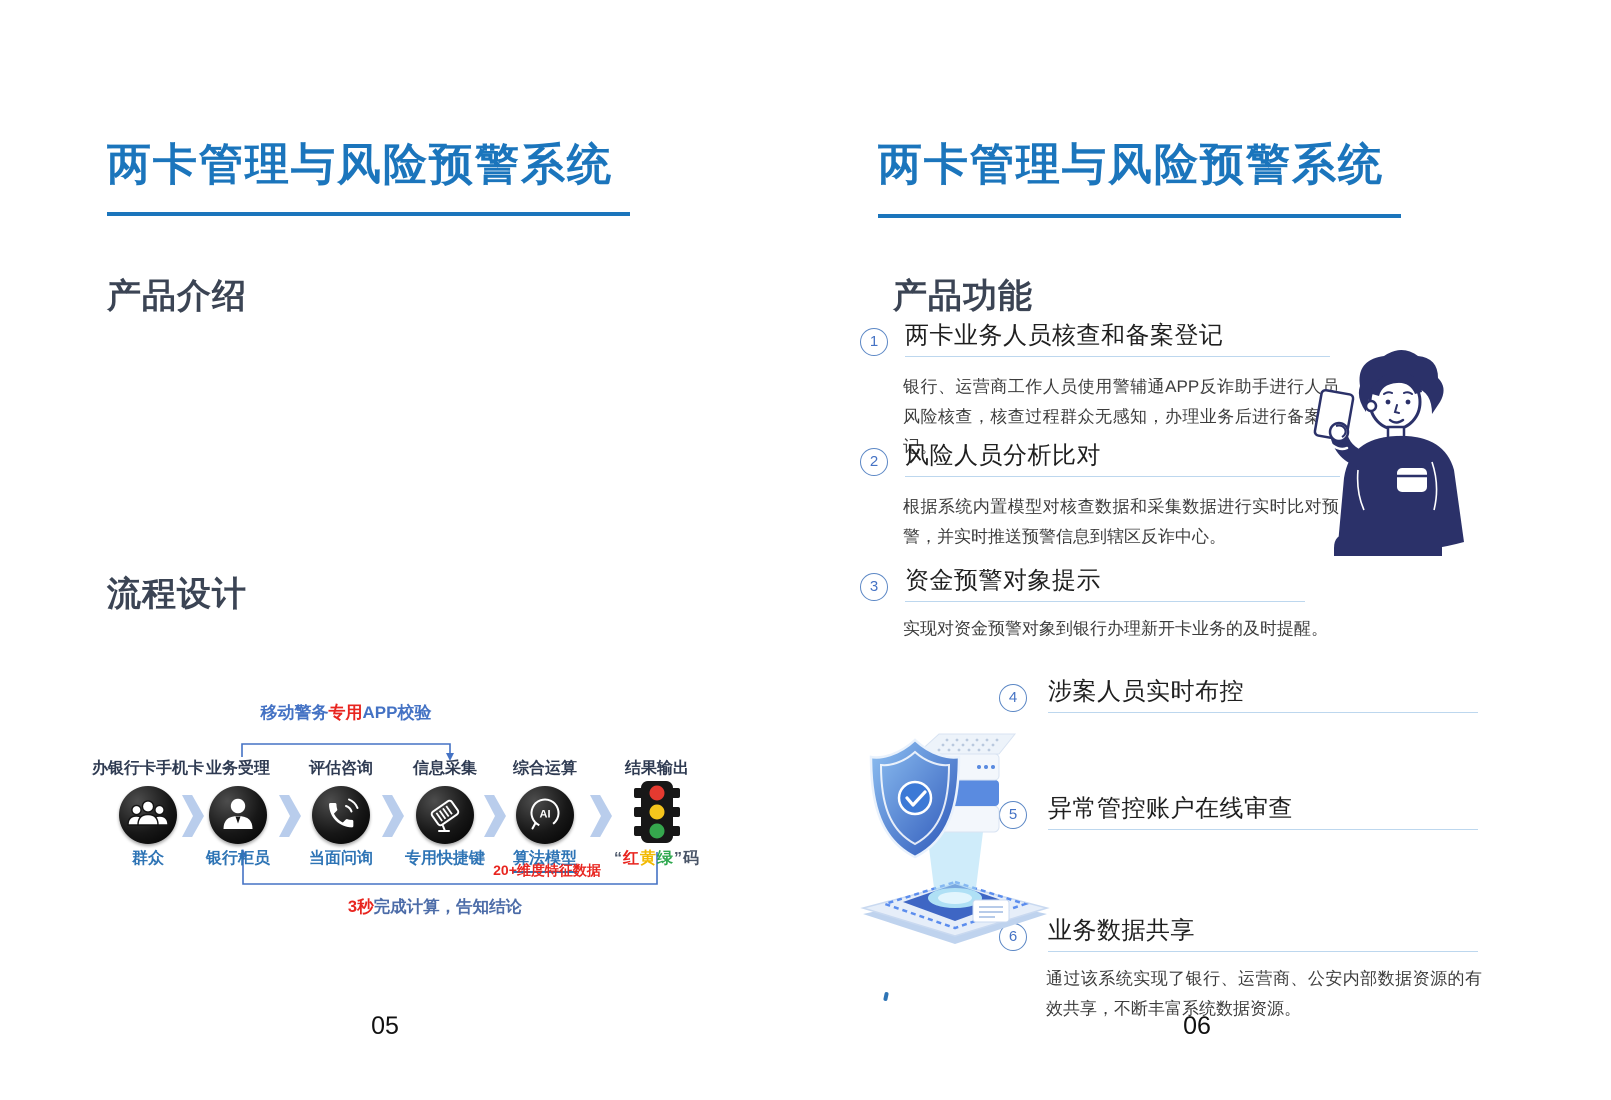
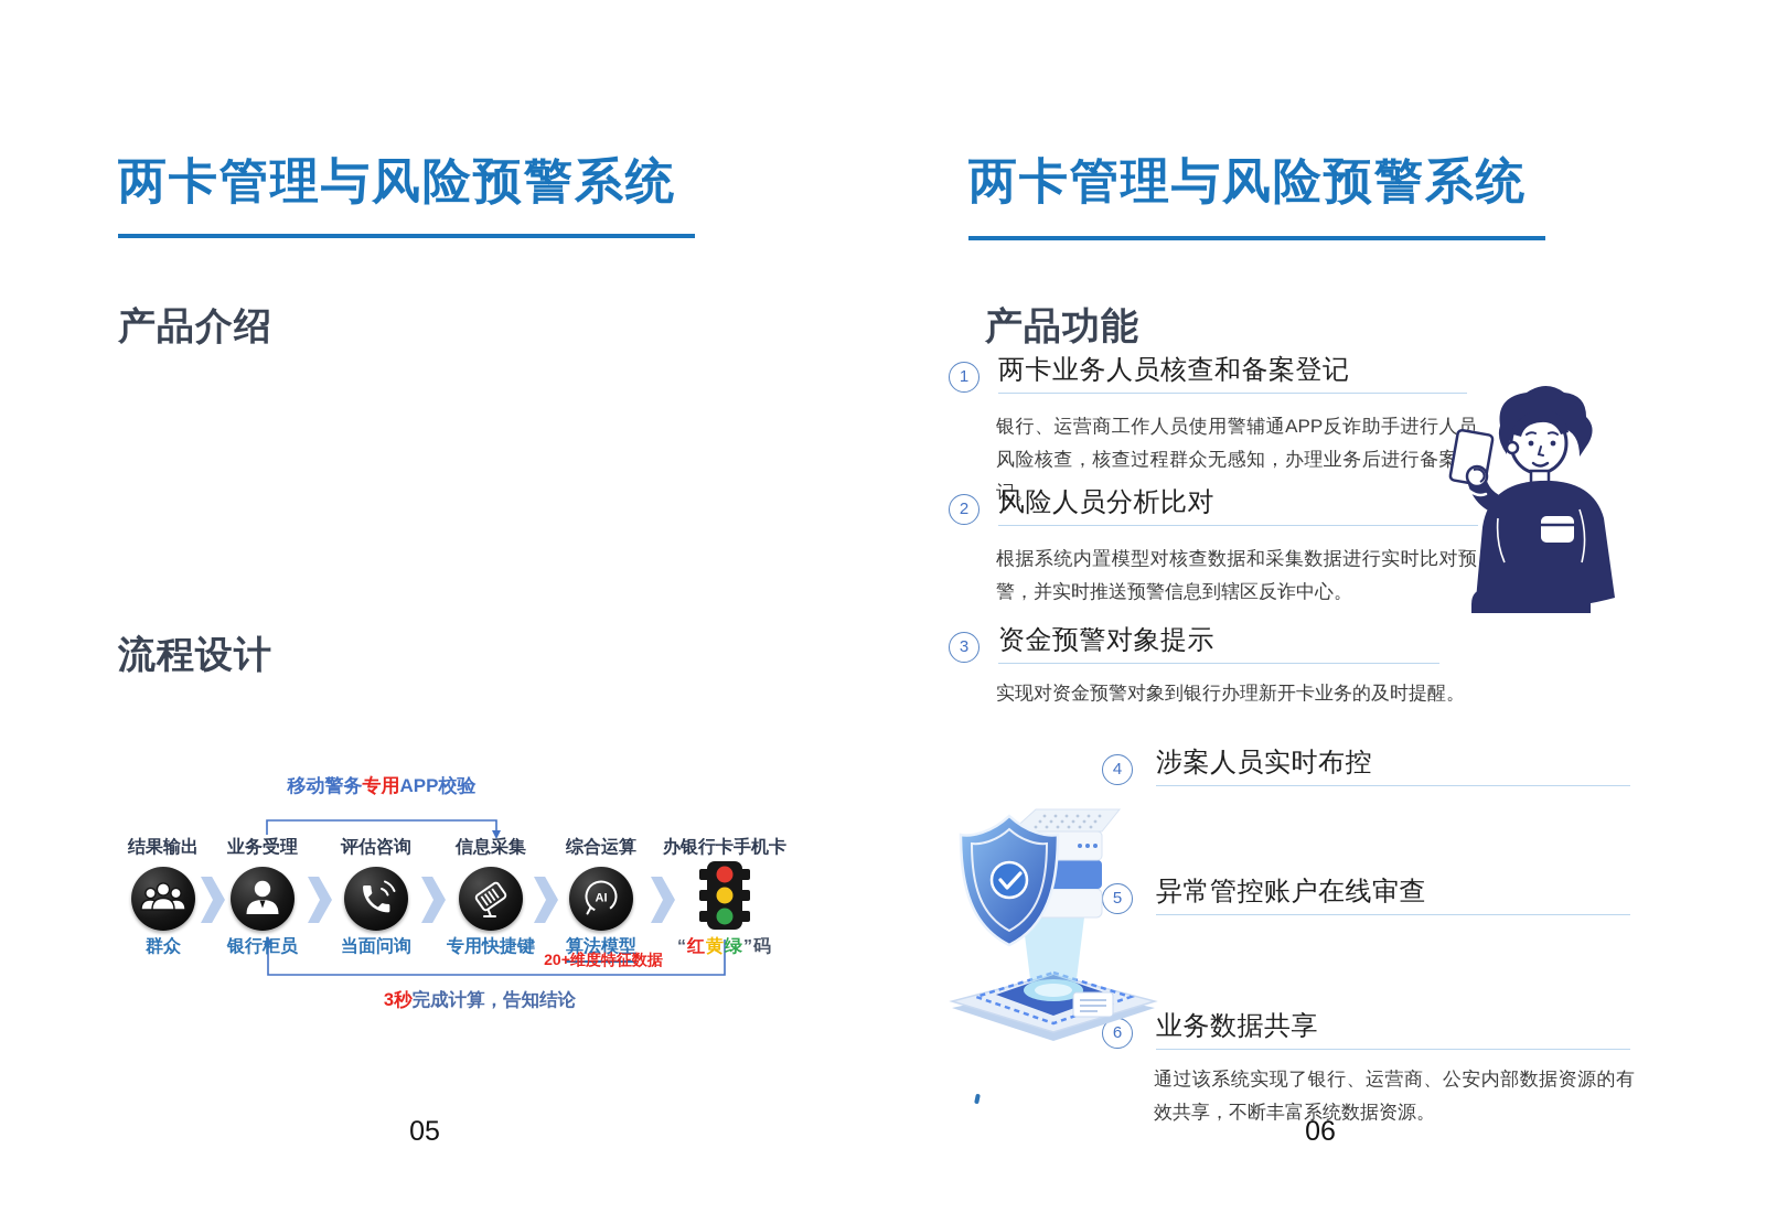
  两卡管理与风险预警系统
  产品介绍
  流程设计
  移动警务专用APP校验
- 办银行卡手机卡
+ 结果输出
  群众
  业务受理
  银行柜员
  评估咨询
  当面问询
  信息采集
  专用快捷键
  综合运算
  AI
  算法模型
- 结果输出
+ 办银行卡手机卡
  “红黄绿”码
  20+维度特征数据
  3秒完成计算，告知结论
  05
  两卡管理与风险预警系统
  产品功能
  1
  两卡业务人员核查和备案登记
  银行、运营商工作人员使用警辅通APP反诈助手进行人员风险核查，核查过程群众无感知，办理业务后进行备案记。
  2
  风险人员分析比对
  根据系统内置模型对核查数据和采集数据进行实时比对预警，并实时推送预警信息到辖区反诈中心。
  3
  资金预警对象提示
  实现对资金预警对象到银行办理新开卡业务的及时提醒。
  4
  涉案人员实时布控
  5
  异常管控账户在线审查
  6
  业务数据共享
  通过该系统实现了银行、运营商、公安内部数据资源的有效共享，不断丰富系统数据资源。
  06
